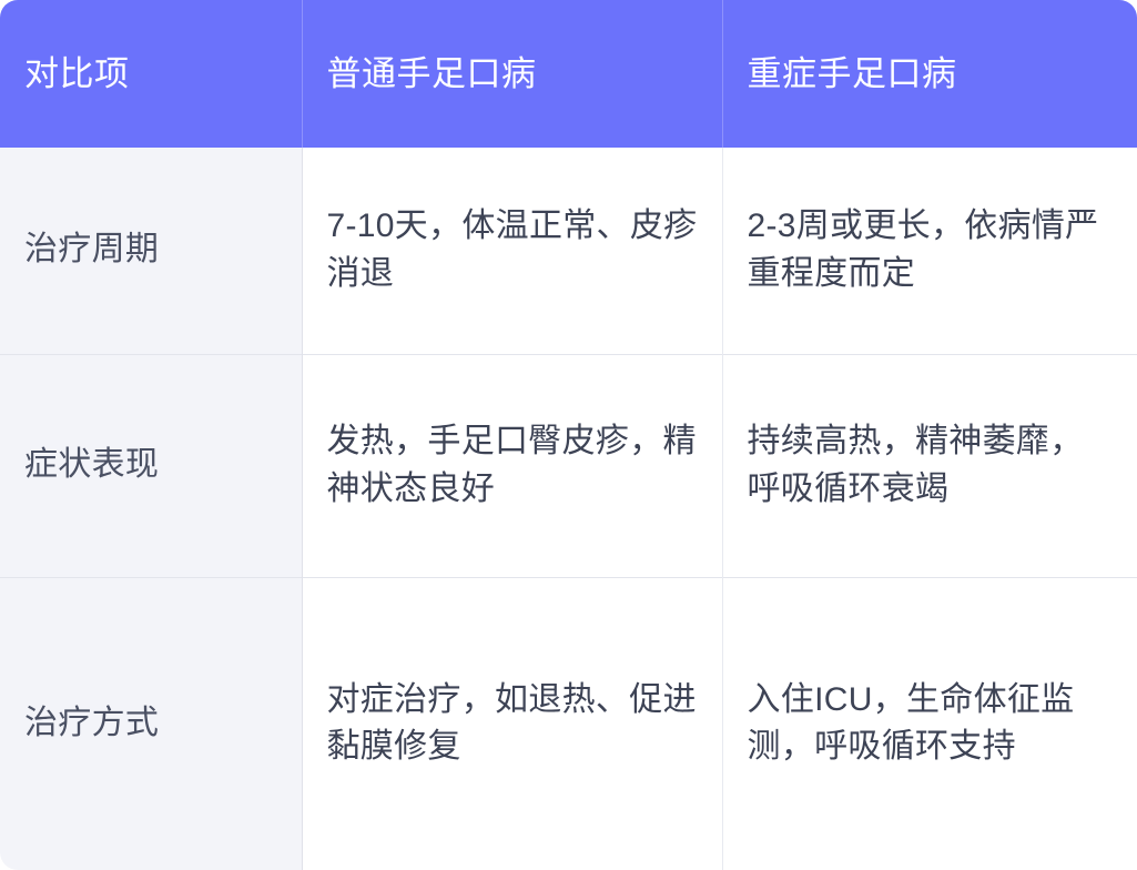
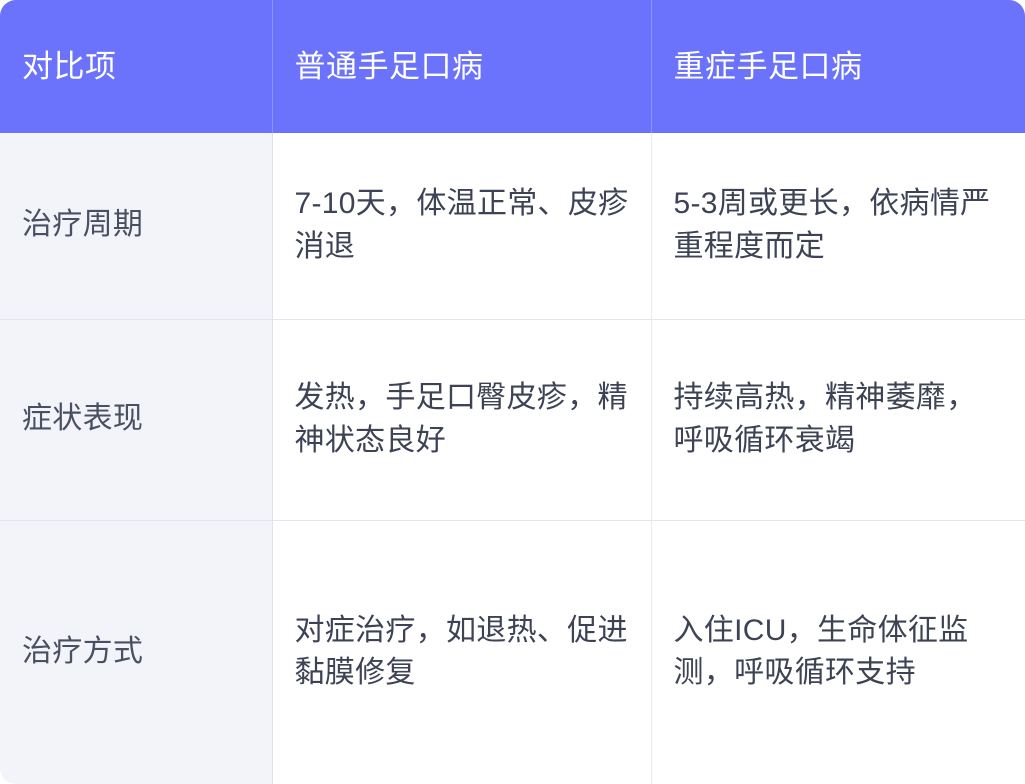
  对比项	普通手足口病	重症手足口病
- 治疗周期	7-10天，体温正常、皮疹消退	2-3周或更长，依病情严重程度而定
+ 治疗周期	7-10天，体温正常、皮疹消退	5-3周或更长，依病情严重程度而定
  症状表现	发热，手足口臀皮疹，精神状态良好	持续高热，精神萎靡，呼吸循环衰竭
  治疗方式	对症治疗，如退热、促进黏膜修复	入住ICU，生命体征监测，呼吸循环支持
